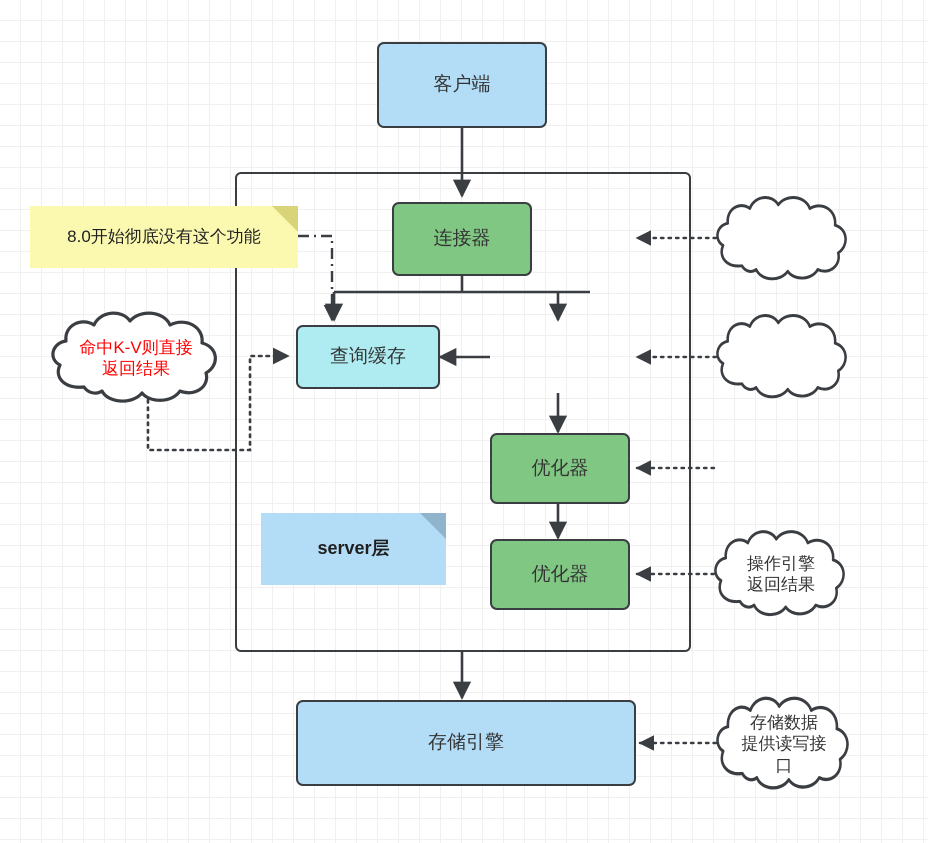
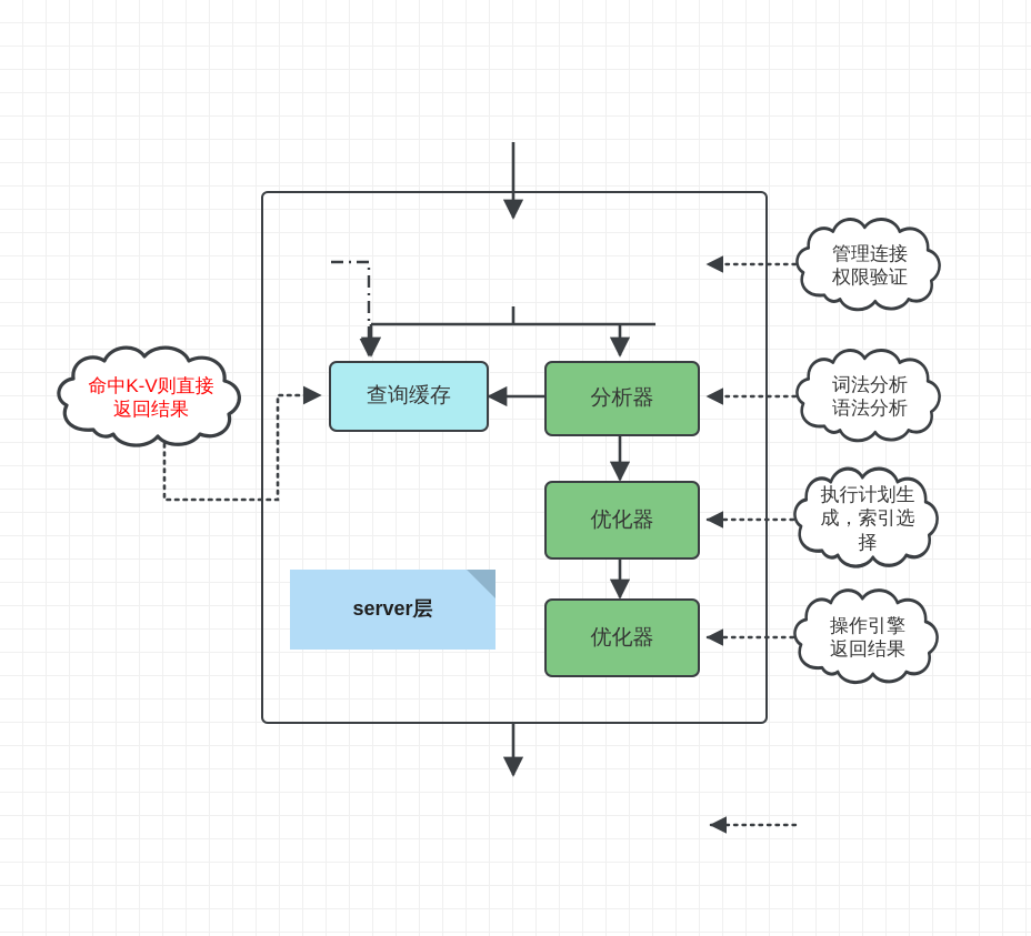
- 客户端
- 连接器
  查询缓存
+ 分析器
  优化器
  优化器
- 存储引擎
- 8.0开始彻底没有这个功能
  server层
  命中K-V则直接
  返回结果
+ 管理连接
+ 权限验证
+ 词法分析
+ 语法分析
+ 执行计划生
+ 成，索引选
+ 择
  操作引擎
  返回结果
- 存储数据
- 提供读写接
- 口
